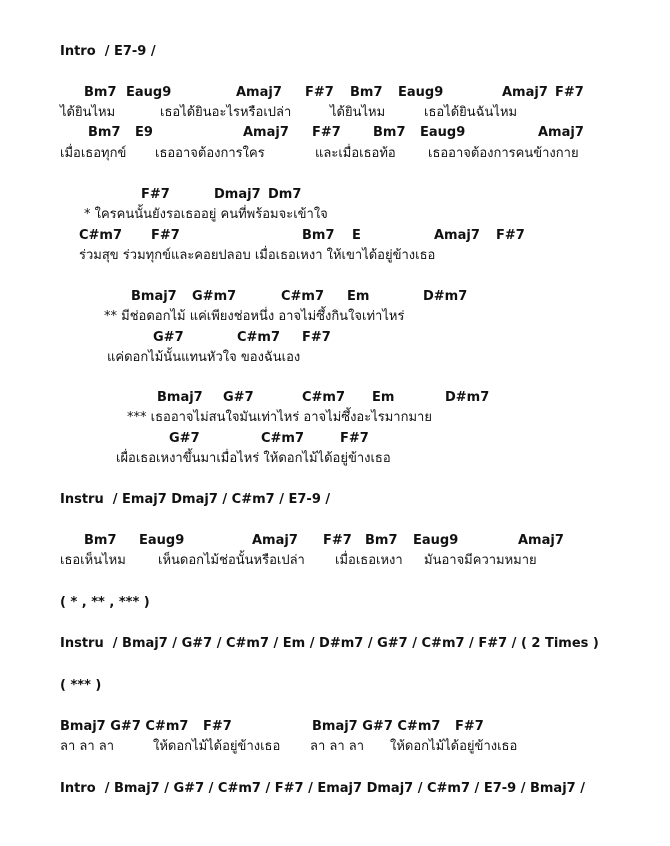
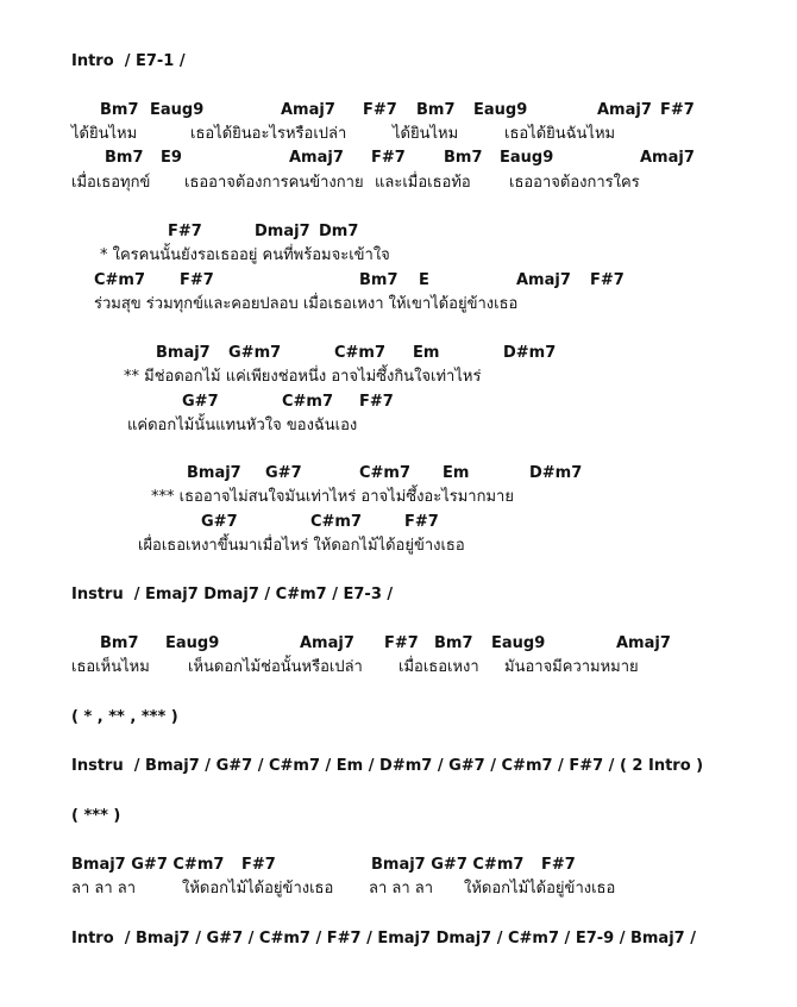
- Intro / E7-9 /
+ Intro / E7-1 /
- Instru / Emaj7 Dmaj7 / C#m7 / E7-9 /
+ Instru / Emaj7 Dmaj7 / C#m7 / E7-3 /
  ( * , ** , *** )
- Instru / Bmaj7 / G#7 / C#m7 / Em / D#m7 / G#7 / C#m7 / F#7 / ( 2 Times )
+ Instru / Bmaj7 / G#7 / C#m7 / Em / D#m7 / G#7 / C#m7 / F#7 / ( 2 Intro )
  ( *** )
  Intro / Bmaj7 / G#7 / C#m7 / F#7 / Emaj7 Dmaj7 / C#m7 / E7-9 / Bmaj7 /
  Bm7
  Eaug9
  Amaj7
  F#7
  Bm7
  Eaug9
  Amaj7
  F#7
  ได้ยินไหม
  เธอได้ยินอะไรหรือเปล่า
  ได้ยินไหม
  เธอได้ยินฉันไหม
  Bm7
  E9
  Amaj7
  F#7
  Bm7
  Eaug9
  Amaj7
  เมื่อเธอทุกข์
- เธออาจต้องการใคร
+ เธออาจต้องการคนข้างกาย
  และเมื่อเธอท้อ
- เธออาจต้องการคนข้างกาย
+ เธออาจต้องการใคร
  F#7
  Dmaj7
  Dm7
  * ใครคนนั้นยังรอเธออยู่ คนที่พร้อมจะเข้าใจ
  C#m7
  F#7
  Bm7
  E
  Amaj7
  F#7
  ร่วมสุข ร่วมทุกข์และคอยปลอบ เมื่อเธอเหงา ให้เขาได้อยู่ข้างเธอ
  Bmaj7
  G#m7
  C#m7
  Em
  D#m7
  ** มีช่อดอกไม้ แค่เพียงช่อหนึ่ง อาจไม่ซึ้งกินใจเท่าไหร่
  G#7
  C#m7
  F#7
  แค่ดอกไม้นั้นแทนหัวใจ ของฉันเอง
  Bmaj7
  G#7
  C#m7
  Em
  D#m7
  *** เธออาจไม่สนใจมันเท่าไหร่ อาจไม่ซึ้งอะไรมากมาย
  G#7
  C#m7
  F#7
  เผื่อเธอเหงาขึ้นมาเมื่อไหร่ ให้ดอกไม้ได้อยู่ข้างเธอ
  Bm7
  Eaug9
  Amaj7
  F#7
  Bm7
  Eaug9
  Amaj7
  เธอเห็นไหม
  เห็นดอกไม้ช่อนั้นหรือเปล่า
  เมื่อเธอเหงา
  มันอาจมีความหมาย
  Bmaj7 G#7 C#m7
  F#7
  Bmaj7 G#7 C#m7
  F#7
  ลา ลา ลา
  ให้ดอกไม้ได้อยู่ข้างเธอ
  ลา ลา ลา
  ให้ดอกไม้ได้อยู่ข้างเธอ
